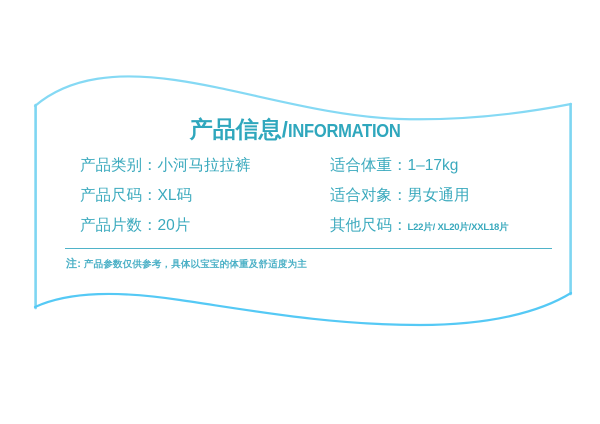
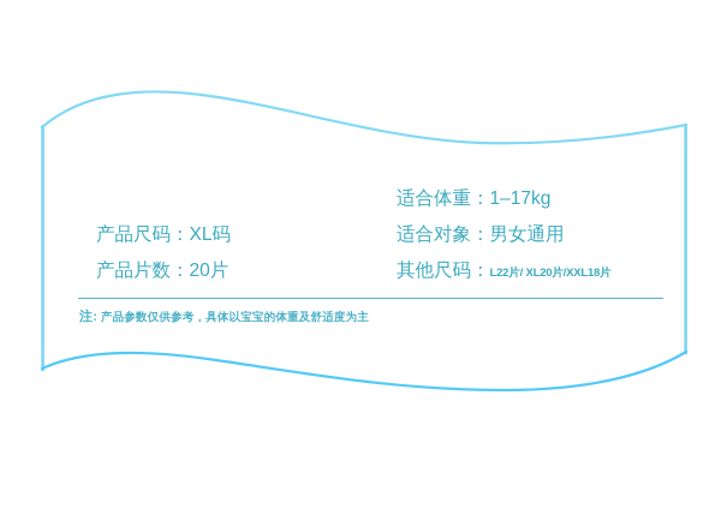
- 产品信息/INFORMATION
- 产品类别：小河马拉拉裤
  产品尺码：XL码
  产品片数：20片
  适合体重：1–17kg
  适合对象：男女通用
  其他尺码：L22片/ XL20片/XXL18片
  注: 产品参数仅供参考，具体以宝宝的体重及舒适度为主
